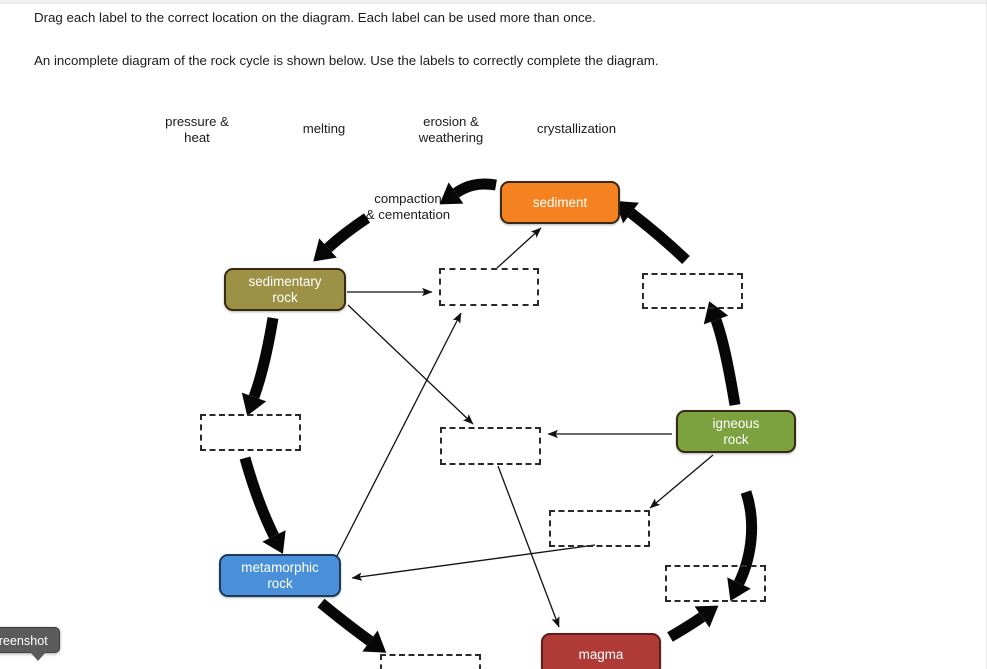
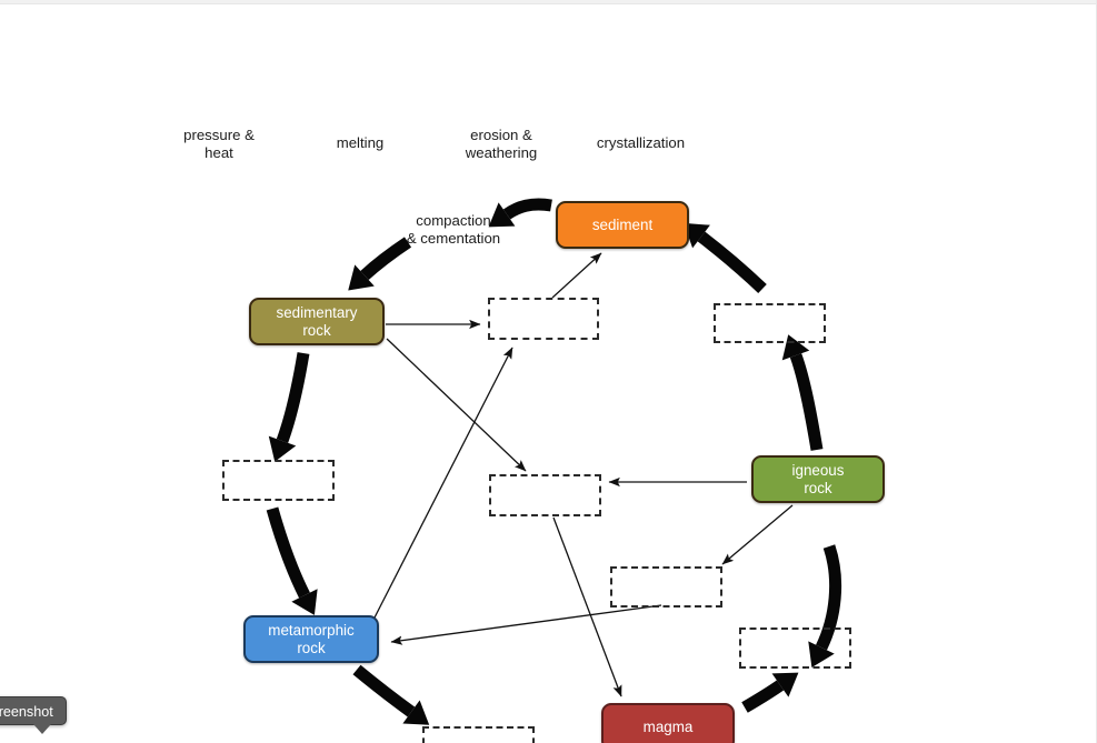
- Drag each label to the correct location on the diagram. Each label can be used more than once.
- An incomplete diagram of the rock cycle is shown below. Use the labels to correctly complete the diagram.
  sediment
  sedimentary
  rock
  igneous
  rock
  metamorphic
  rock
  magma
  compaction
  & cementation
  pressure &
  heat
  melting
  erosion &
  weathering
  crystallization
  reenshot
